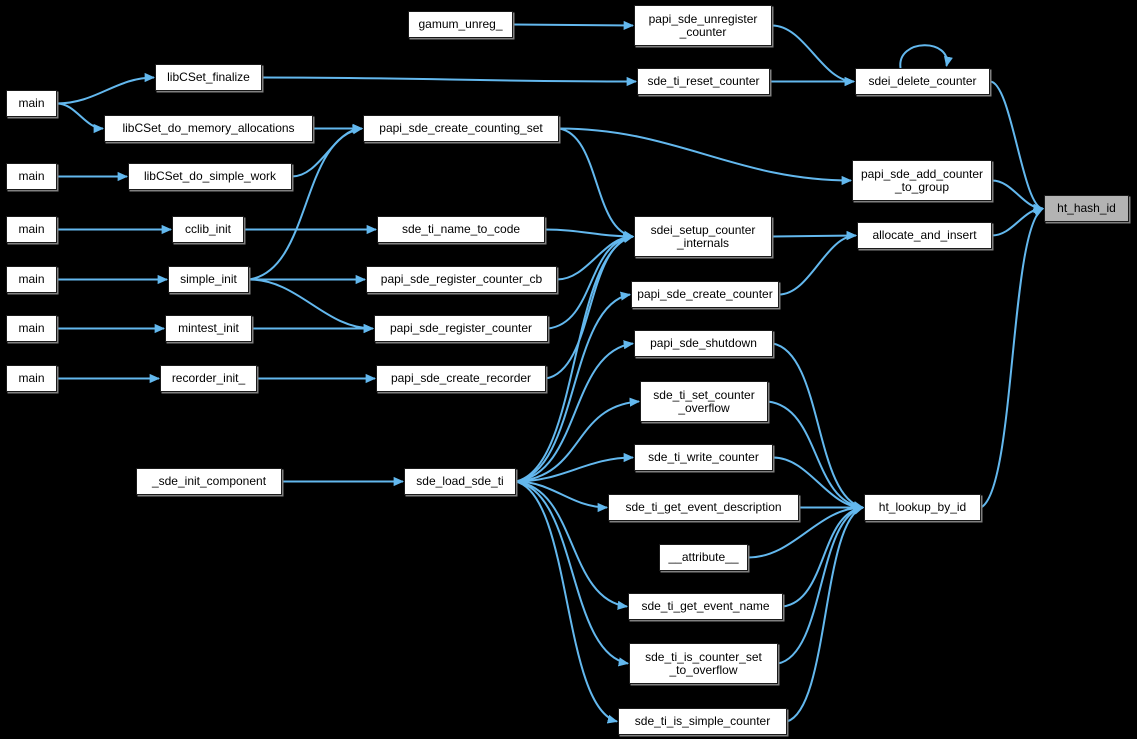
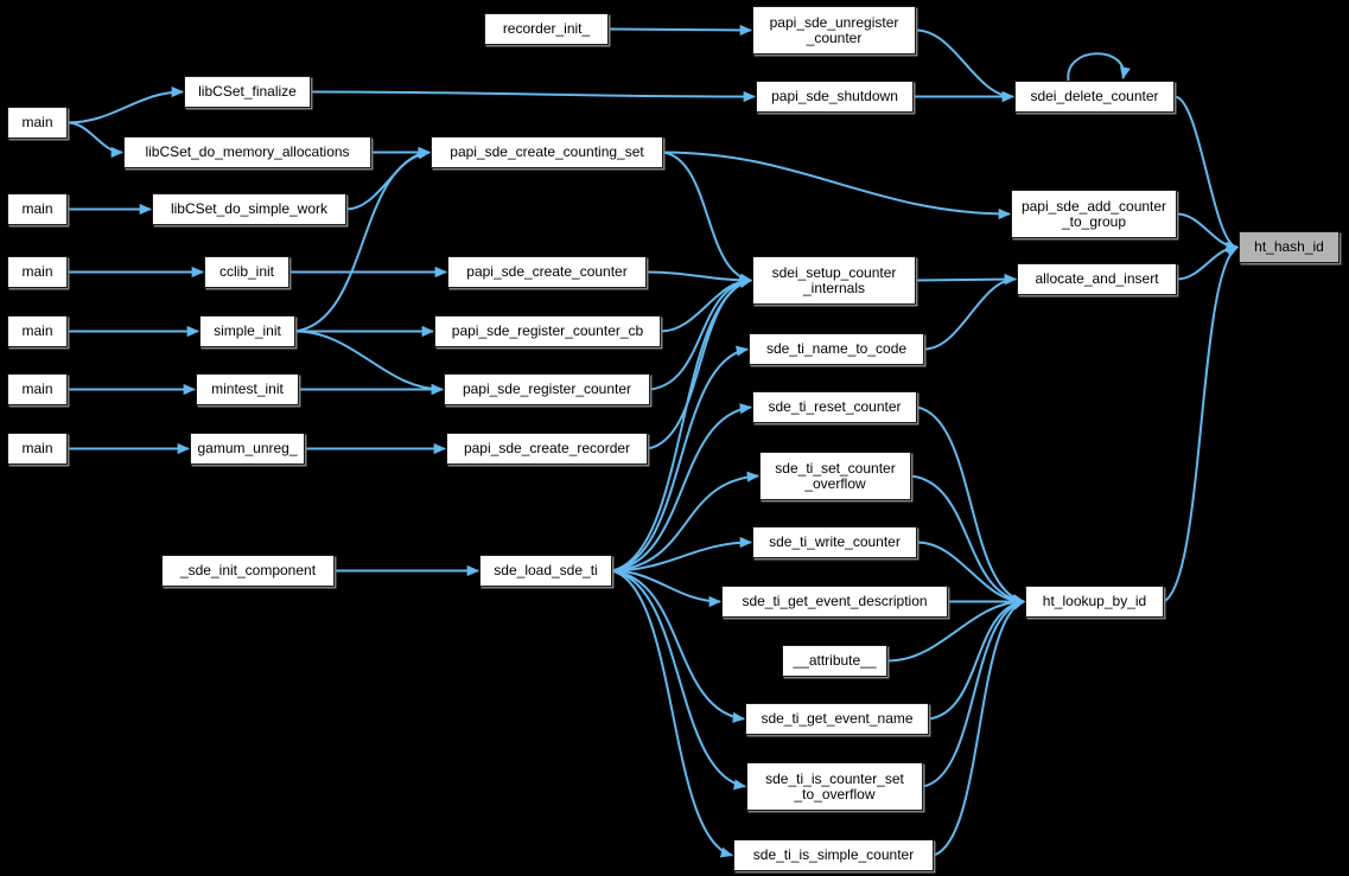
  main
  main
  main
  main
  main
  main
  libCSet_finalize
  libCSet_do_memory_allocations
  libCSet_do_simple_work
  cclib_init
  simple_init
  mintest_init
- recorder_init_
+ gamum_unreg_
  _sde_init_component
- gamum_unreg_
+ recorder_init_
  papi_sde_create_counting_set
- sde_ti_name_to_code
+ papi_sde_create_counter
  papi_sde_register_counter_cb
  papi_sde_register_counter
  papi_sde_create_recorder
  sde_load_sde_ti
  papi_sde_unregister
  _counter
- sde_ti_reset_counter
+ papi_sde_shutdown
  sdei_setup_counter
  _internals
- papi_sde_create_counter
+ sde_ti_name_to_code
- papi_sde_shutdown
+ sde_ti_reset_counter
  sde_ti_set_counter
  _overflow
  sde_ti_write_counter
  sde_ti_get_event_description
  __attribute__
  sde_ti_get_event_name
  sde_ti_is_counter_set
  _to_overflow
  sde_ti_is_simple_counter
  sdei_delete_counter
  papi_sde_add_counter
  _to_group
  allocate_and_insert
  ht_lookup_by_id
  ht_hash_id
